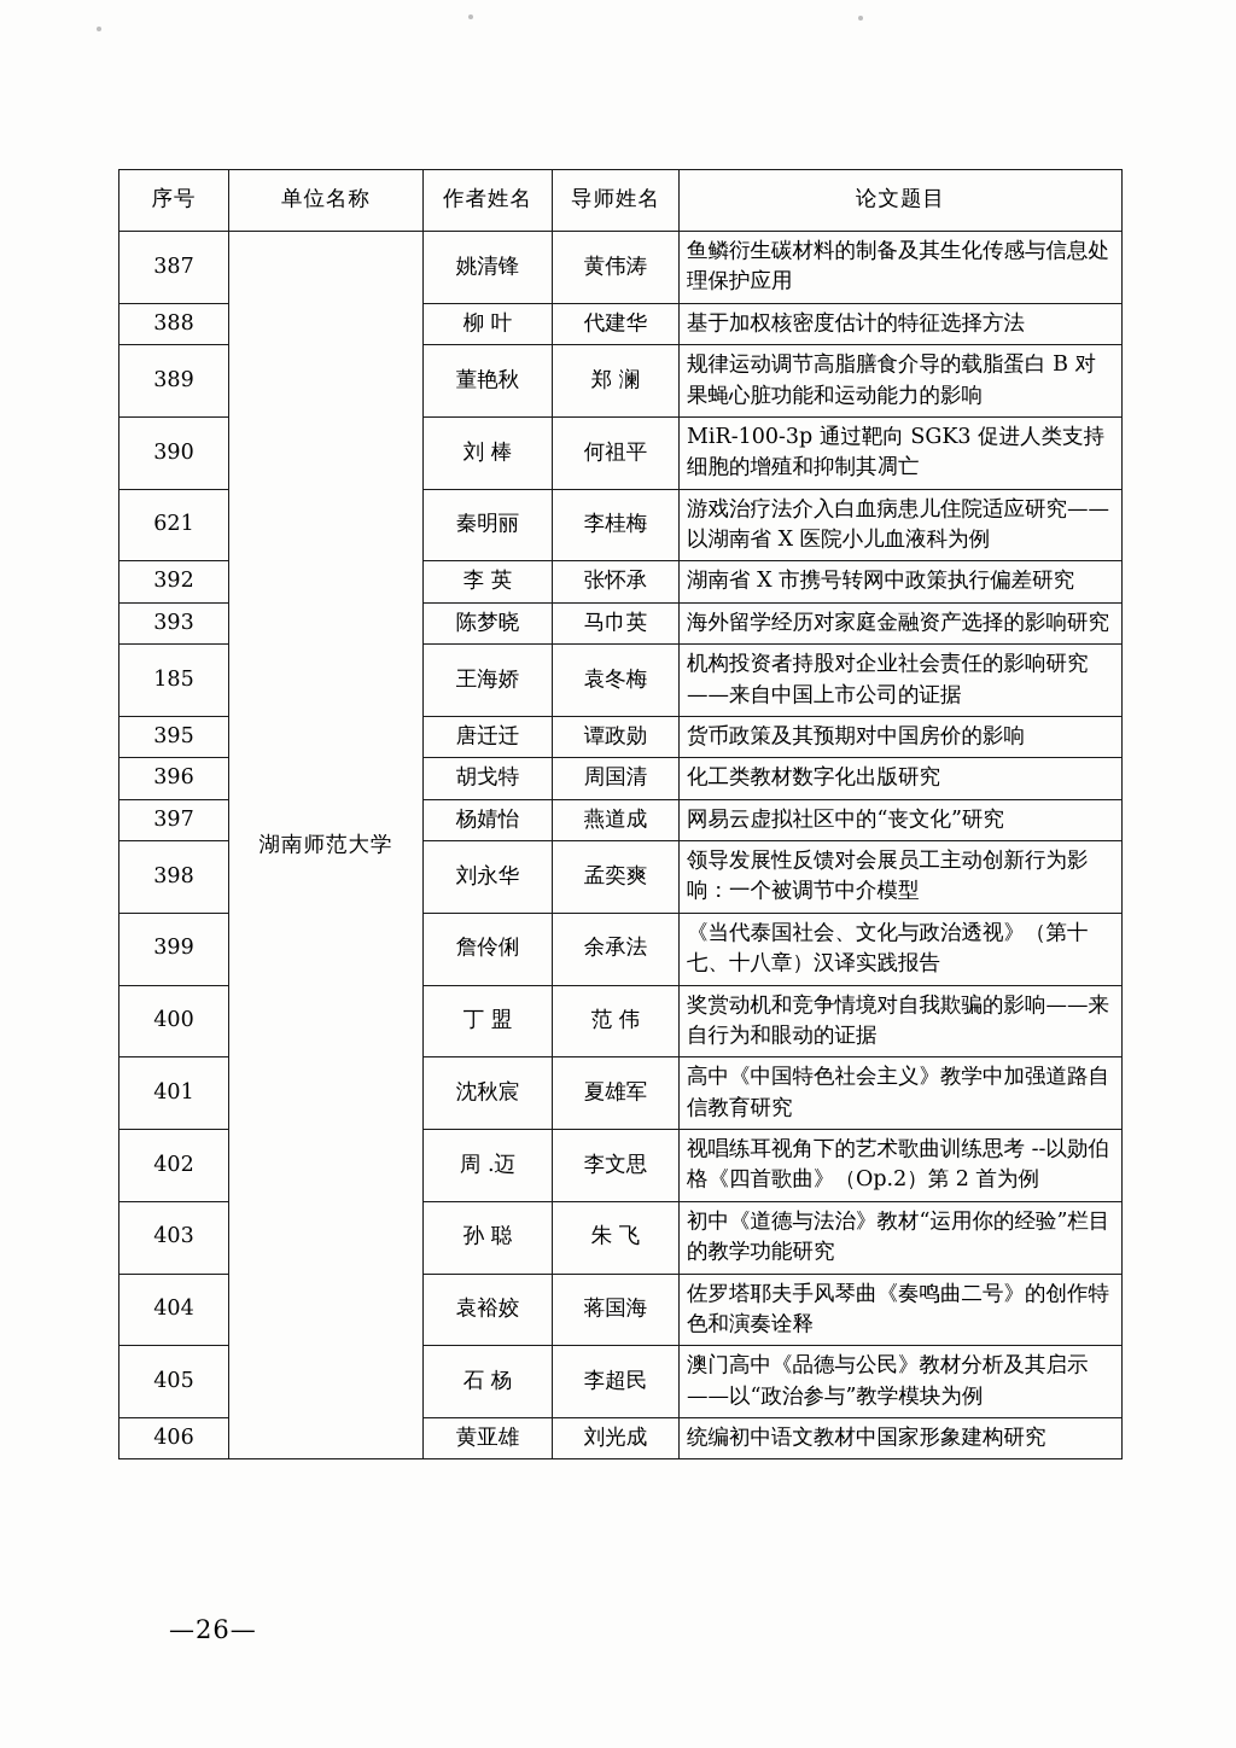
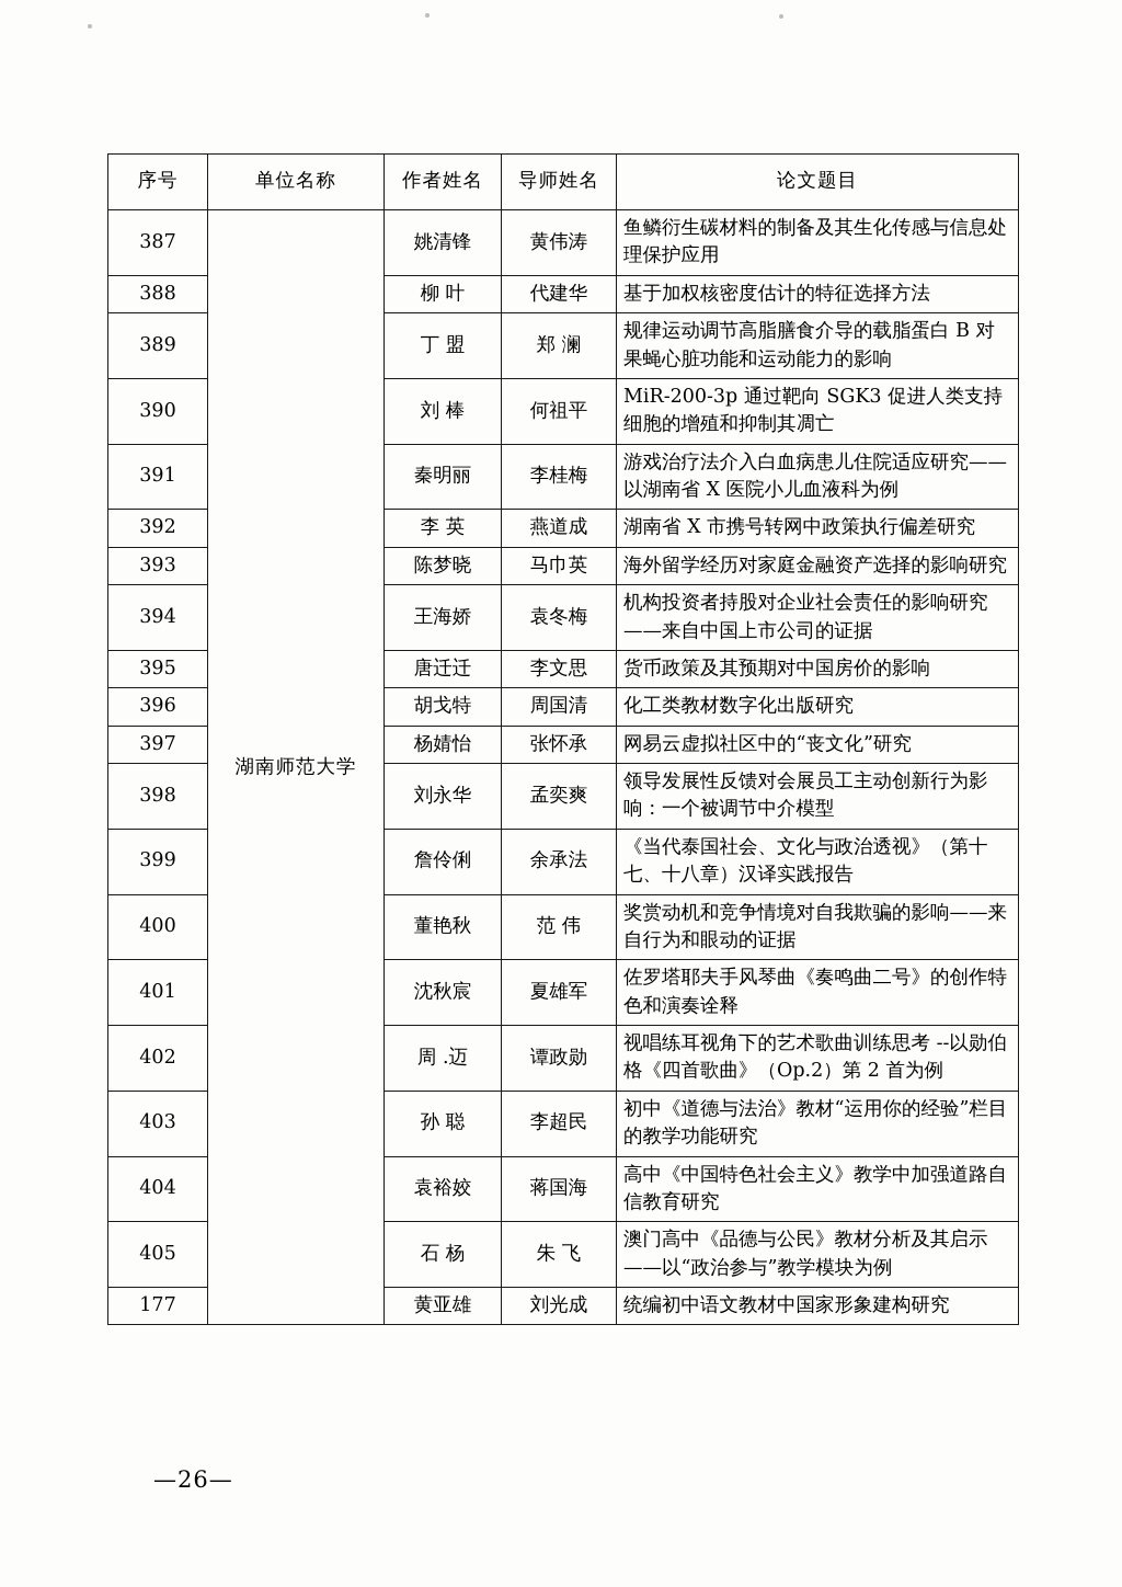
  序号	单位名称	作者姓名	导师姓名	论文题目
  387	湖南师范大学	姚清锋	黄伟涛	鱼鳞衍生碳材料的制备及其生化传感与信息处理保护应用
  388	柳 叶	代建华	基于加权核密度估计的特征选择方法
- 389	董艳秋	郑 澜	规律运动调节高脂膳食介导的载脂蛋白 B 对果蝇心脏功能和运动能力的影响
+ 389	丁 盟	郑 澜	规律运动调节高脂膳食介导的载脂蛋白 B 对果蝇心脏功能和运动能力的影响
- 390	刘 棒	何祖平	MiR-100-3p 通过靶向 SGK3 促进人类支持细胞的增殖和抑制其凋亡
+ 390	刘 棒	何祖平	MiR-200-3p 通过靶向 SGK3 促进人类支持细胞的增殖和抑制其凋亡
- 621	秦明丽	李桂梅	游戏治疗法介入白血病患儿住院适应研究——以湖南省 X 医院小儿血液科为例
+ 391	秦明丽	李桂梅	游戏治疗法介入白血病患儿住院适应研究——以湖南省 X 医院小儿血液科为例
- 392	李 英	张怀承	湖南省 X 市携号转网中政策执行偏差研究
+ 392	李 英	燕道成	湖南省 X 市携号转网中政策执行偏差研究
  393	陈梦晓	马巾英	海外留学经历对家庭金融资产选择的影响研究
- 185	王海娇	袁冬梅	机构投资者持股对企业社会责任的影响研究——来自中国上市公司的证据
+ 394	王海娇	袁冬梅	机构投资者持股对企业社会责任的影响研究——来自中国上市公司的证据
- 395	唐迁迁	谭政勋	货币政策及其预期对中国房价的影响
+ 395	唐迁迁	李文思	货币政策及其预期对中国房价的影响
  396	胡戈特	周国清	化工类教材数字化出版研究
- 397	杨婧怡	燕道成	网易云虚拟社区中的“丧文化”研究
+ 397	杨婧怡	张怀承	网易云虚拟社区中的“丧文化”研究
  398	刘永华	孟奕爽	领导发展性反馈对会展员工主动创新行为影响：一个被调节中介模型
  399	詹伶俐	余承法	《当代泰国社会、文化与政治透视》（第十七、十八章）汉译实践报告
- 400	丁 盟	范 伟	奖赏动机和竞争情境对自我欺骗的影响——来自行为和眼动的证据
+ 400	董艳秋	范 伟	奖赏动机和竞争情境对自我欺骗的影响——来自行为和眼动的证据
- 401	沈秋宸	夏雄军	高中《中国特色社会主义》教学中加强道路自信教育研究
+ 401	沈秋宸	夏雄军	佐罗塔耶夫手风琴曲《奏鸣曲二号》的创作特色和演奏诠释
- 402	周 .迈	李文思	视唱练耳视角下的艺术歌曲训练思考 --以勋伯格《四首歌曲》（Op.2）第 2 首为例
+ 402	周 .迈	谭政勋	视唱练耳视角下的艺术歌曲训练思考 --以勋伯格《四首歌曲》（Op.2）第 2 首为例
- 403	孙 聪	朱 飞	初中《道德与法治》教材“运用你的经验”栏目的教学功能研究
+ 403	孙 聪	李超民	初中《道德与法治》教材“运用你的经验”栏目的教学功能研究
- 404	袁裕姣	蒋国海	佐罗塔耶夫手风琴曲《奏鸣曲二号》的创作特色和演奏诠释
+ 404	袁裕姣	蒋国海	高中《中国特色社会主义》教学中加强道路自信教育研究
- 405	石 杨	李超民	澳门高中《品德与公民》教材分析及其启示——以“政治参与”教学模块为例
+ 405	石 杨	朱 飞	澳门高中《品德与公民》教材分析及其启示——以“政治参与”教学模块为例
- 406	黄亚雄	刘光成	统编初中语文教材中国家形象建构研究
+ 177	黄亚雄	刘光成	统编初中语文教材中国家形象建构研究
  —26—
